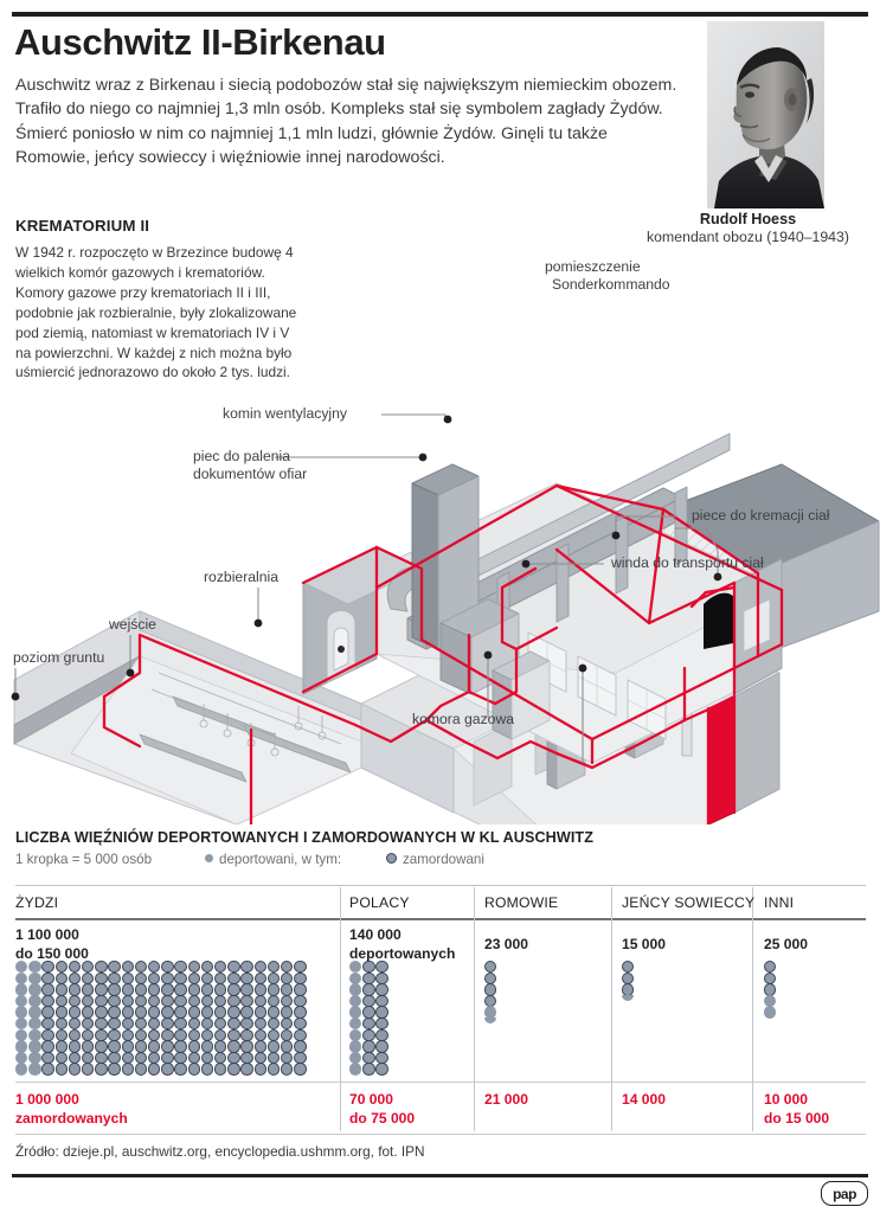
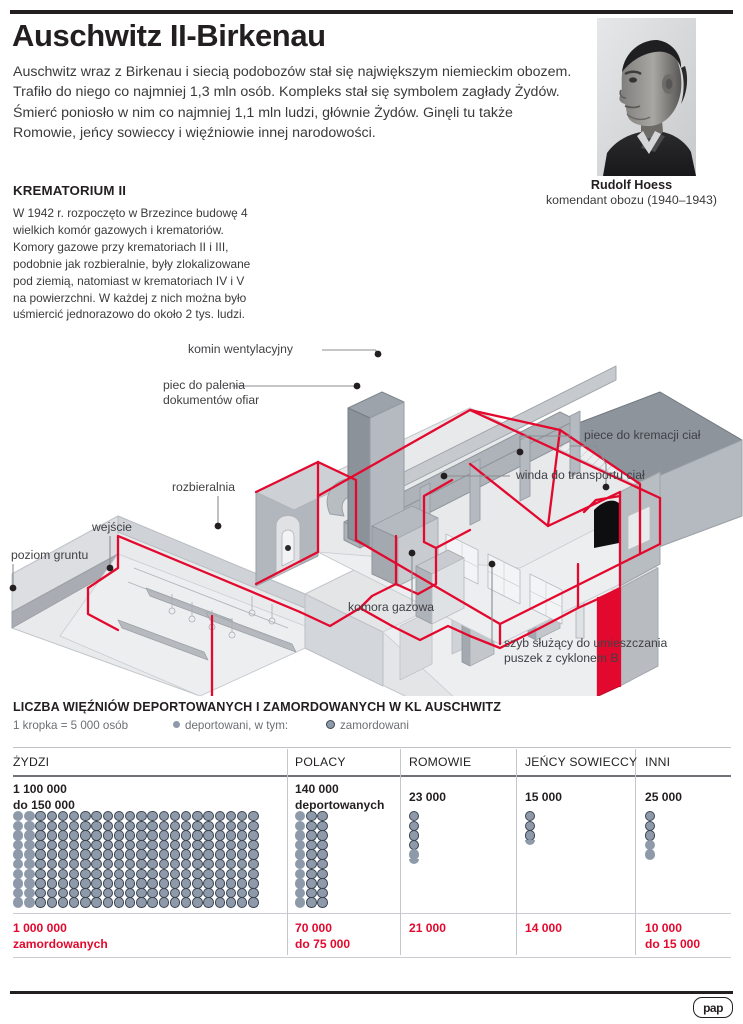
  Auschwitz II-Birkenau
  Auschwitz wraz z Birkenau i siecią podobozów stał się największym niemieckim obozem. Trafiło do niego co najmniej 1,3 mln osób. Kompleks stał się symbolem zagłady Żydów. Śmierć poniosło w nim co najmniej 1,1 mln ludzi, głównie Żydów. Ginęli tu także Romowie, jeńcy sowieccy i więźniowie innej narodowości.
  Rudolf Hoess
  komendant obozu (1940–1943)
  KREMATORIUM II
  W 1942 r. rozpoczęto w Brzezince budowę 4 wielkich komór gazowych i krematoriów. Komory gazowe przy krematoriach II i III, podobnie jak rozbieralnie, były zlokalizowane pod ziemią, natomiast w krematoriach IV i V na powierzchni. W każdej z nich można było uśmiercić jednorazowo do około 2 tys. ludzi.
- pomieszczenie
- Sonderkommando
  komin wentylacyjny
  piec do palenia
  dokumentów ofiar
  piece do kremacji ciał
  winda do transportu ciał
  rozbieralnia
  wejście
  poziom gruntu
  komora gazowa
+ szyb służący do umieszczania
+ puszek z cyklonem B
  LICZBA WIĘŹNIÓW DEPORTOWANYCH I ZAMORDOWANYCH W KL AUSCHWITZ
  1 kropka = 5 000 osób
  deportowani, w tym:
  zamordowani
  ŻYDZI
  POLACY
  ROMOWIE
  JEŃCY SOWIECCY
  INNI
  1 100 000
  do 150 000
  140 000
  deportowanych
  23 000
  15 000
  25 000
  1 000 000
  zamordowanych
  70 000
  do 75 000
  21 000
  14 000
  10 000
  do 15 000
- Źródło: dzieje.pl, auschwitz.org, encyclopedia.ushmm.org, fot. IPN
  pap
